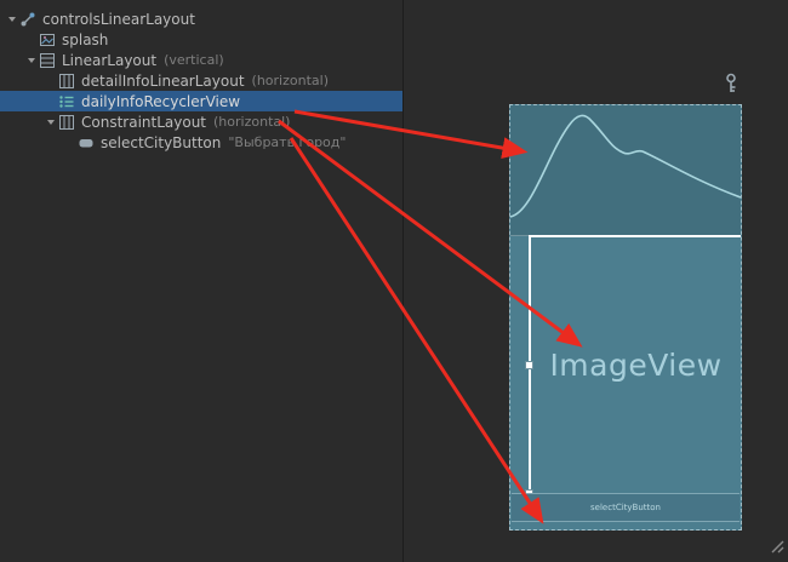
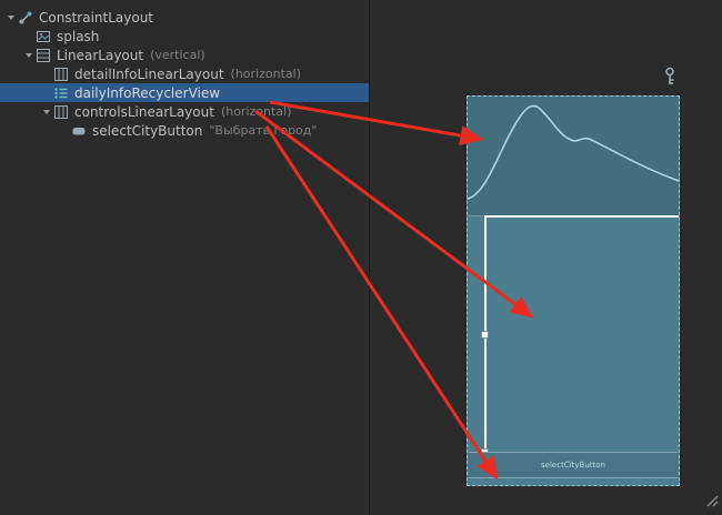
- controlsLinearLayout
+ ConstraintLayout
  splash
  LinearLayout
  (vertical)
  detailInfoLinearLayout
  (horizontal)
  dailyInfoRecyclerView
- ConstraintLayout
+ controlsLinearLayout
  (horizontal)
  selectCityButton
  "Выбрать грод"
- ImageView
  selectCityButton
